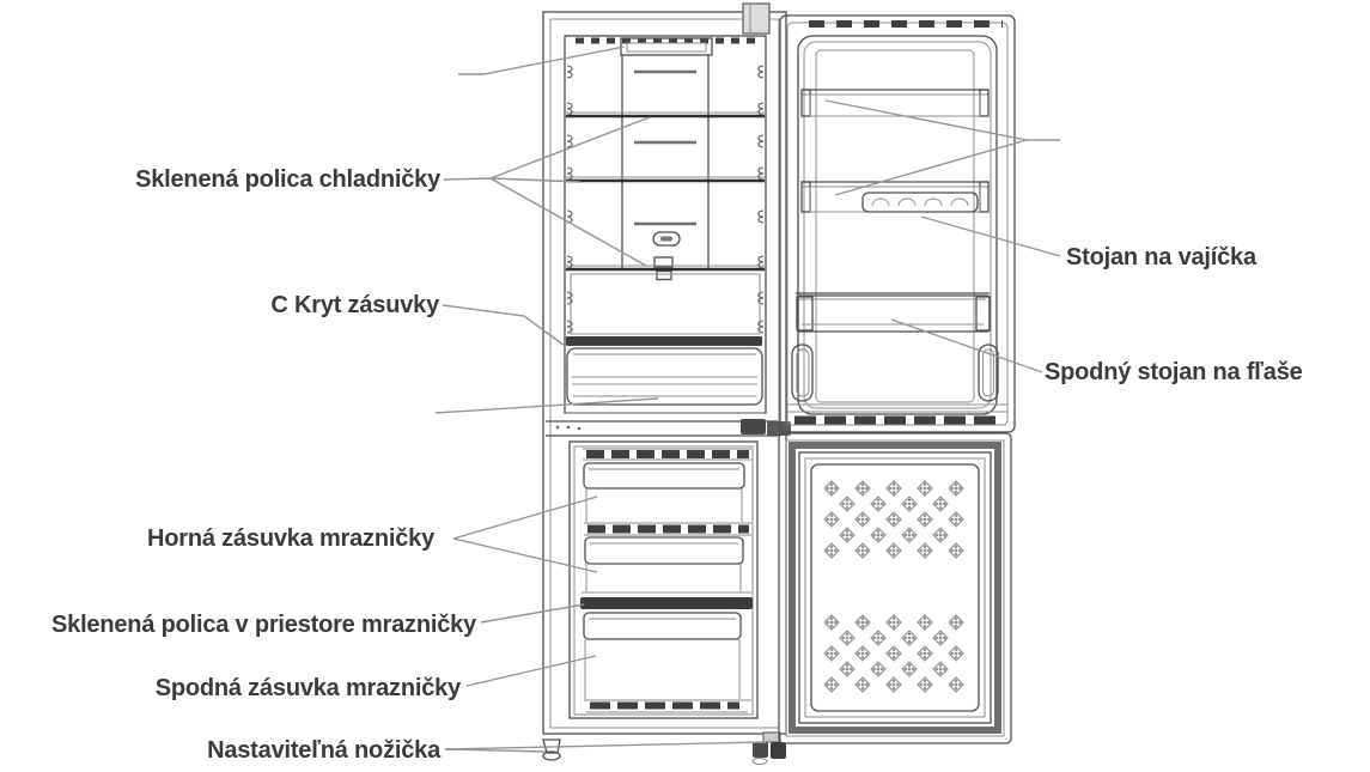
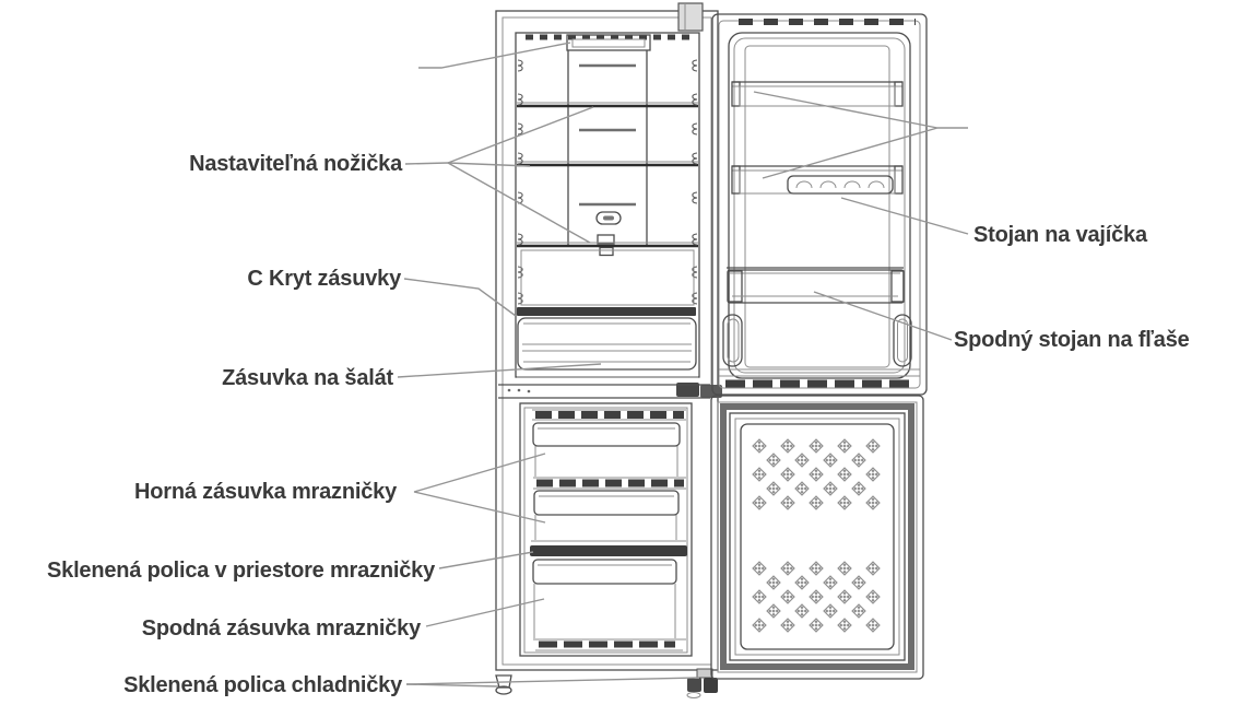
- Sklenená polica chladničky
+ Nastaviteľná nožička
  C Kryt zásuvky
+ Zásuvka na šalát
  Horná zásuvka mrazničky
  Sklenená polica v priestore mrazničky
  Spodná zásuvka mrazničky
- Nastaviteľná nožička
+ Sklenená polica chladničky
  Stojan na vajíčka
  Spodný stojan na fľaše
